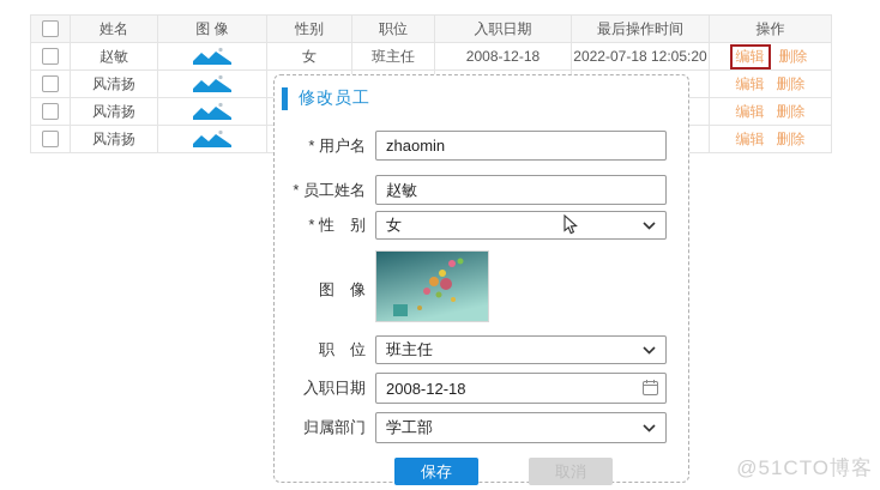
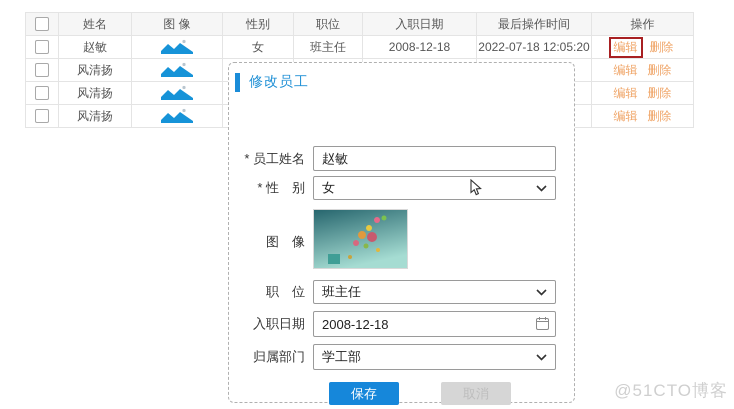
  	姓名	图 像	性别	职位	入职日期	最后操作时间	操作
  	赵敏		女	班主任	2008-12-18	2022-07-18 12:05:20	编辑 删除
  	风清扬						编辑 删除
  	风清扬						编辑 删除
  	风清扬						编辑 删除
  修改员工
- * 用户名
- zhaomin
  * 员工姓名
  赵敏
  * 性 别
  女
  图 像
  职 位
  班主任
  入职日期
  2008-12-18
  归属部门
  学工部
  保存
  取消
  @51CTO博客
